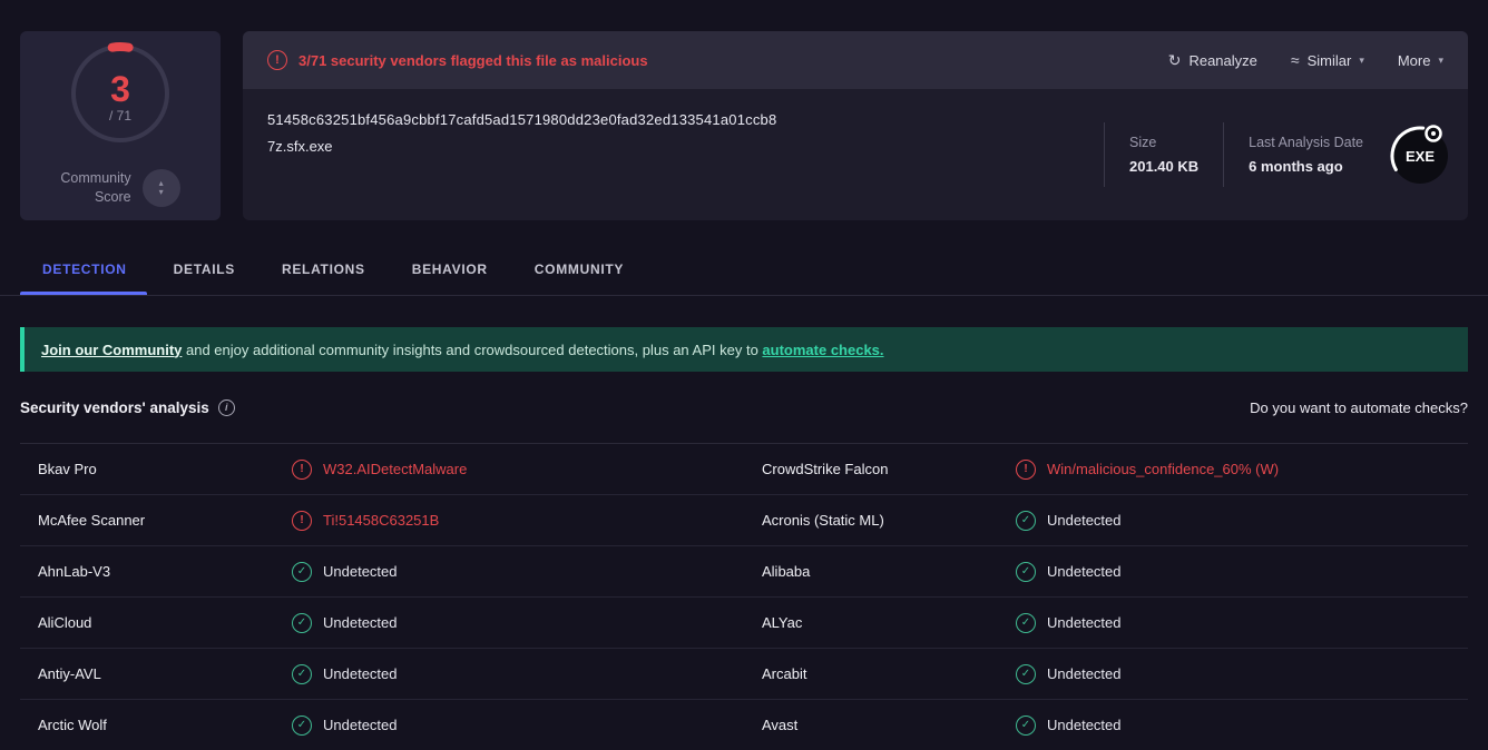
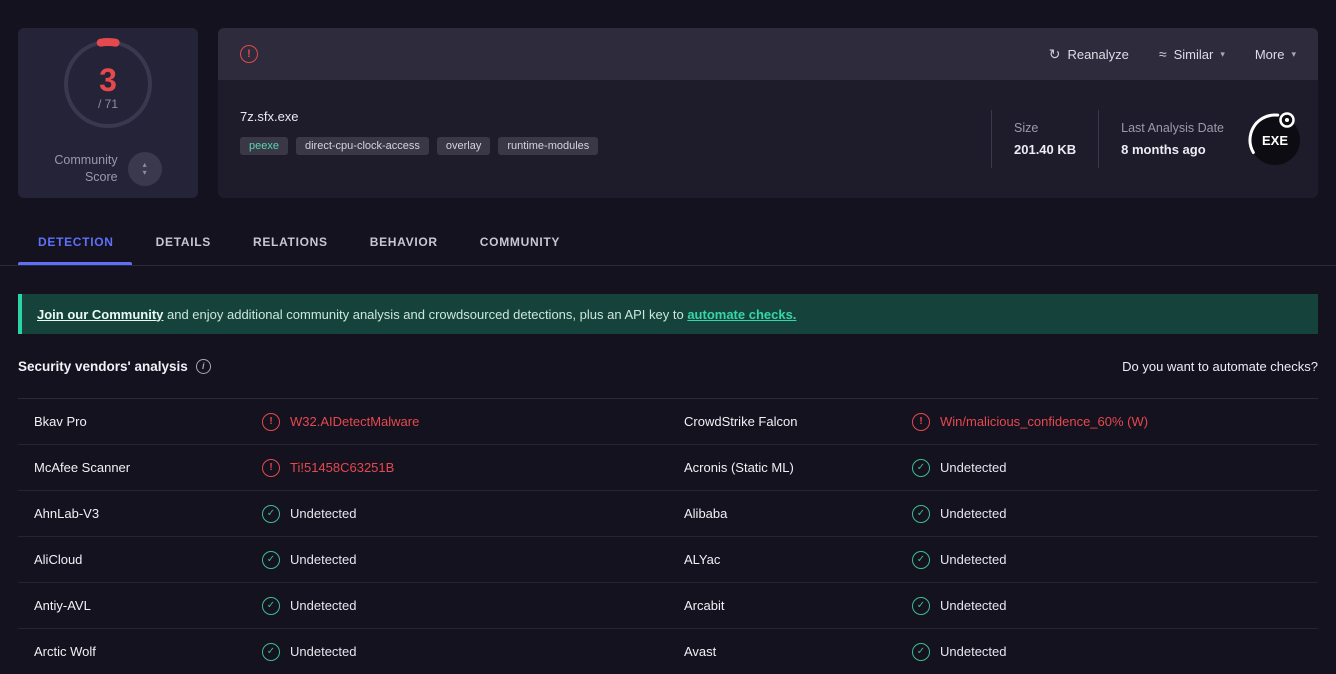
  3
  / 71
  Community
  Score
  ▴
  ▾
  !
- 3/71 security vendors flagged this file as malicious
  ↻
  Reanalyze
  ≈
  Similar
  ▾
  More
  ▾
- 51458c63251bf456a9cbbf17cafd5ad1571980dd23e0fad32ed133541a01ccb8
  7z.sfx.exe
+ peexe
+ direct-cpu-clock-access
+ overlay
+ runtime-modules
  Size
  201.40 KB
  Last Analysis Date
- 6 months ago
+ 8 months ago
  EXE
  DETECTION
  DETAILS
  RELATIONS
  BEHAVIOR
  COMMUNITY
- Join our Community and enjoy additional community insights and crowdsourced detections, plus an API key to automate checks.
+ Join our Community and enjoy additional community analysis and crowdsourced detections, plus an API key to automate checks.
  Security vendors' analysis
  i
  Do you want to automate checks?
  Bkav Pro
  !
  W32.AIDetectMalware
  CrowdStrike Falcon
  !
  Win/malicious_confidence_60% (W)
  McAfee Scanner
  !
  Ti!51458C63251B
  Acronis (Static ML)
  ✓
  Undetected
  AhnLab-V3
  ✓
  Undetected
  Alibaba
  ✓
  Undetected
  AliCloud
  ✓
  Undetected
  ALYac
  ✓
  Undetected
  Antiy-AVL
  ✓
  Undetected
  Arcabit
  ✓
  Undetected
  Arctic Wolf
  ✓
  Undetected
  Avast
  ✓
  Undetected
